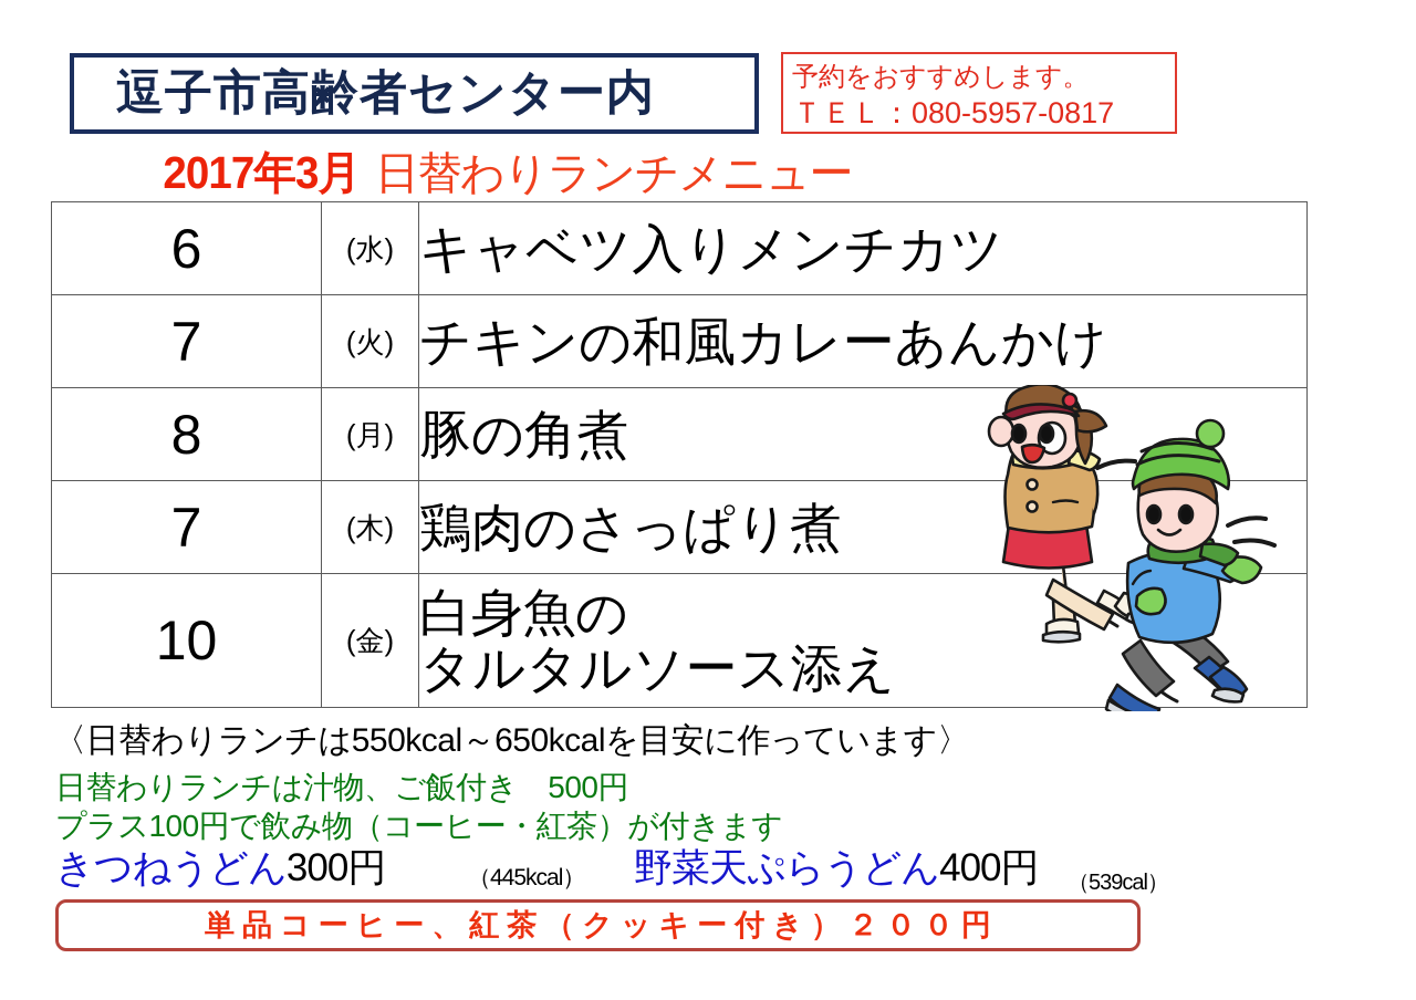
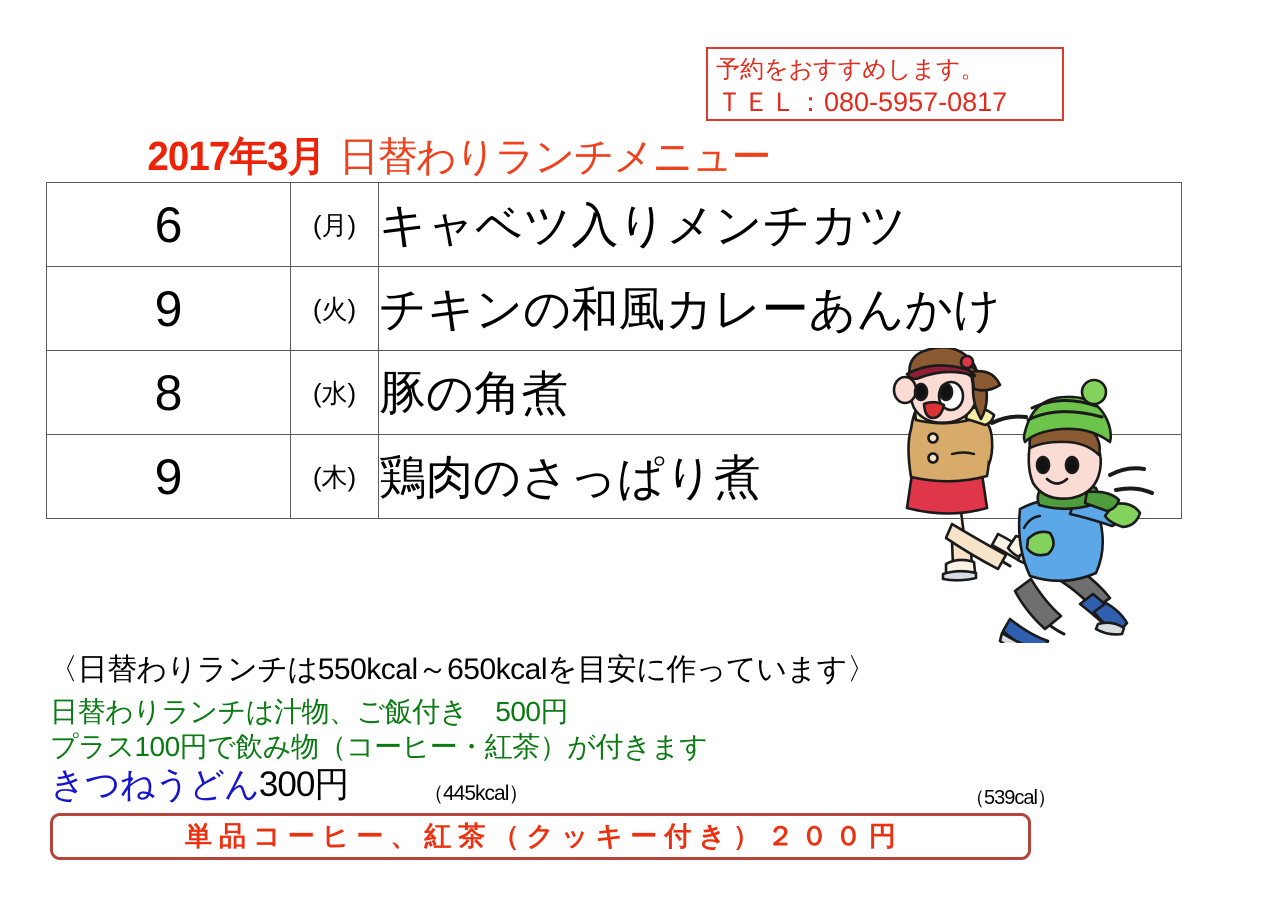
- 逗子市高齢者センター内
  予約をおすすめします。
  ＴＥＬ：080-5957-0817
  2017年3月
  日替わりランチメニュー
- 6	(水)	キャベツ入りメンチカツ
+ 6	(月)	キャベツ入りメンチカツ
- 7	(火)	チキンの和風カレーあんかけ
+ 9	(火)	チキンの和風カレーあんかけ
- 8	(月)	豚の角煮
+ 8	(水)	豚の角煮
- 7	(木)	鶏肉のさっぱり煮
+ 9	(木)	鶏肉のさっぱり煮
- 10	(金)	白身魚の タルタルソース添え
  〈日替わりランチは550kcal～650kcalを目安に作っています〉
  日替わりランチは汁物、ご飯付き 500円
  プラス100円で飲み物（コーヒー・紅茶）が付きます
  きつねうどん300円
  （445kcal）
- 野菜天ぷらうどん400円
  （539cal）
  単品コーヒー、紅茶（クッキー付き）２００円
